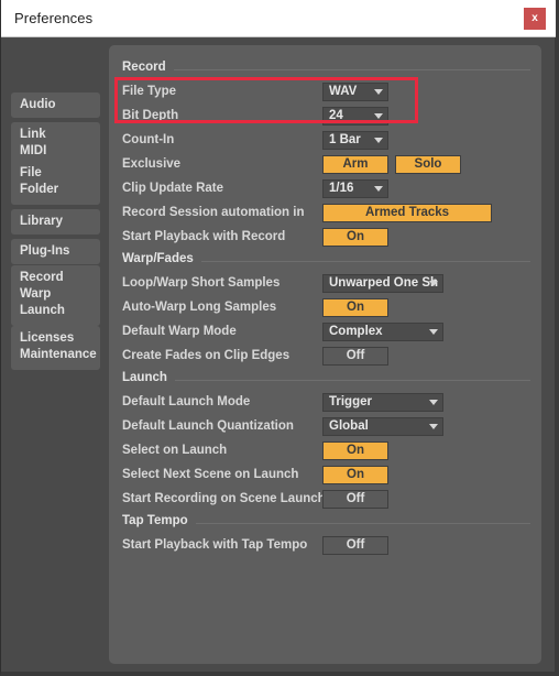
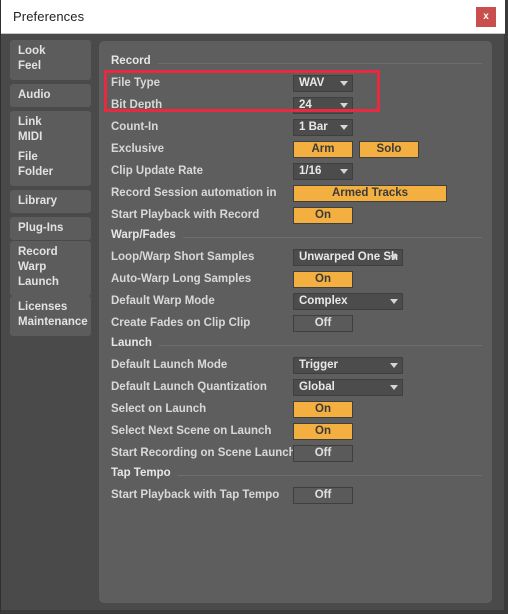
  Preferences
  x
+ Look
+ Feel
  Audio
  Link
  MIDI
  File
  Folder
  Library
  Plug-Ins
  Record
  Warp
  Launch
  Licenses
  Maintenance
  Record
  File Type
  WAV
  Bit Depth
  24
  Count-In
  1 Bar
  Exclusive
  Arm
  Solo
  Clip Update Rate
  1/16
  Record Session automation in
  Armed Tracks
  Start Playback with Record
  On
  Warp/Fades
  Loop/Warp Short Samples
  Unwarped One Sh
  Auto-Warp Long Samples
  On
  Default Warp Mode
  Complex
- Create Fades on Clip Edges
+ Create Fades on Clip Clip
  Off
  Launch
  Default Launch Mode
  Trigger
  Default Launch Quantization
  Global
  Select on Launch
  On
  Select Next Scene on Launch
  On
  Start Recording on Scene Launc
  Off
  Tap Tempo
  Start Playback with Tap Tempo
  Off
